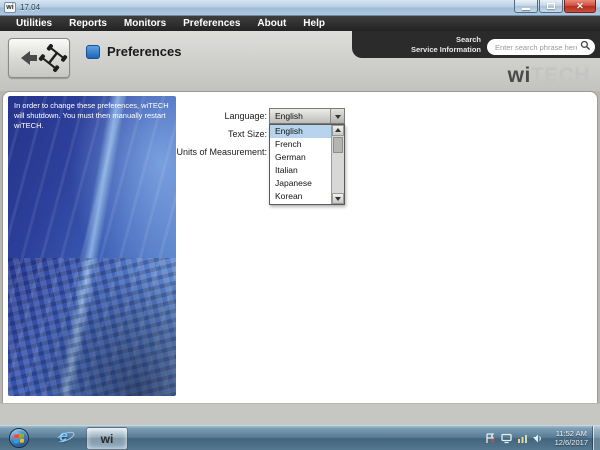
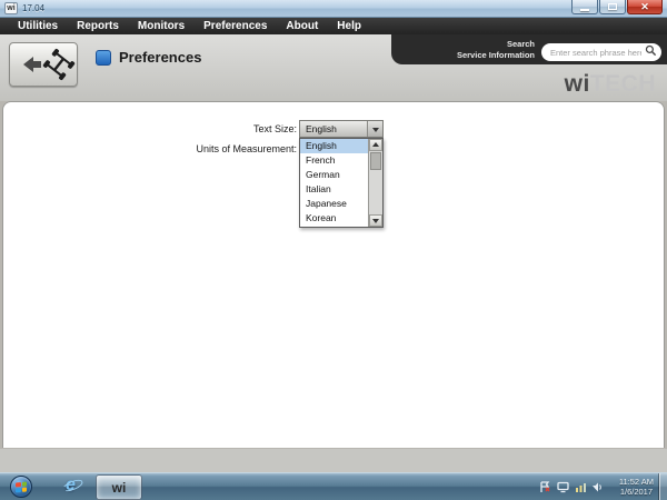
  17.04
  ✕
  Utilities
  Reports
  Monitors
  Preferences
  About
  Help
  Preferences
  Search
  Service Information
  Enter search phrase her
- In order to change these preferences, wiTECH will shutdown. You must then manually restart wiTECH.
- Language:
  Text Size:
  Units of Measurement:
  English
  English
  French
  German
  Italian
  Japanese
  Korean
  e
  wi
  11:52 AM
- 12/6/2017
+ 1/6/2017
